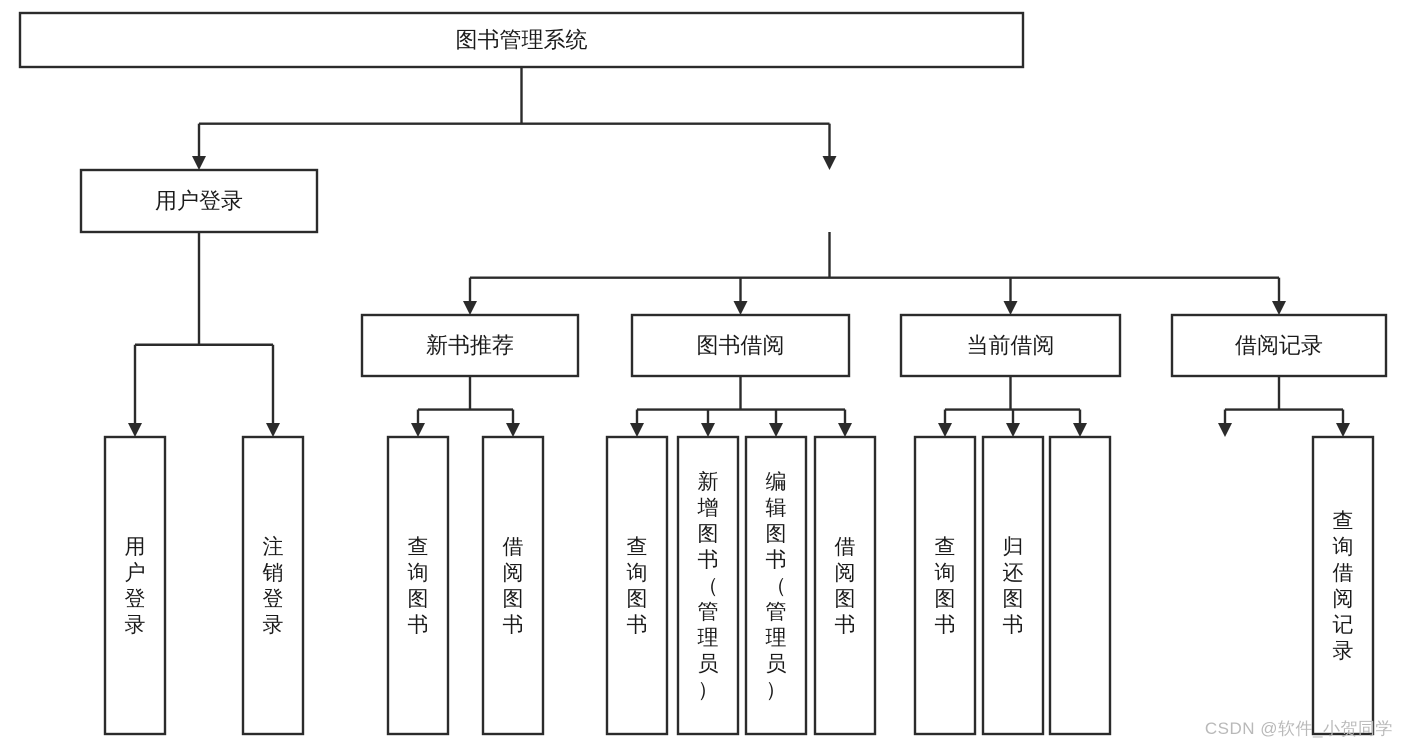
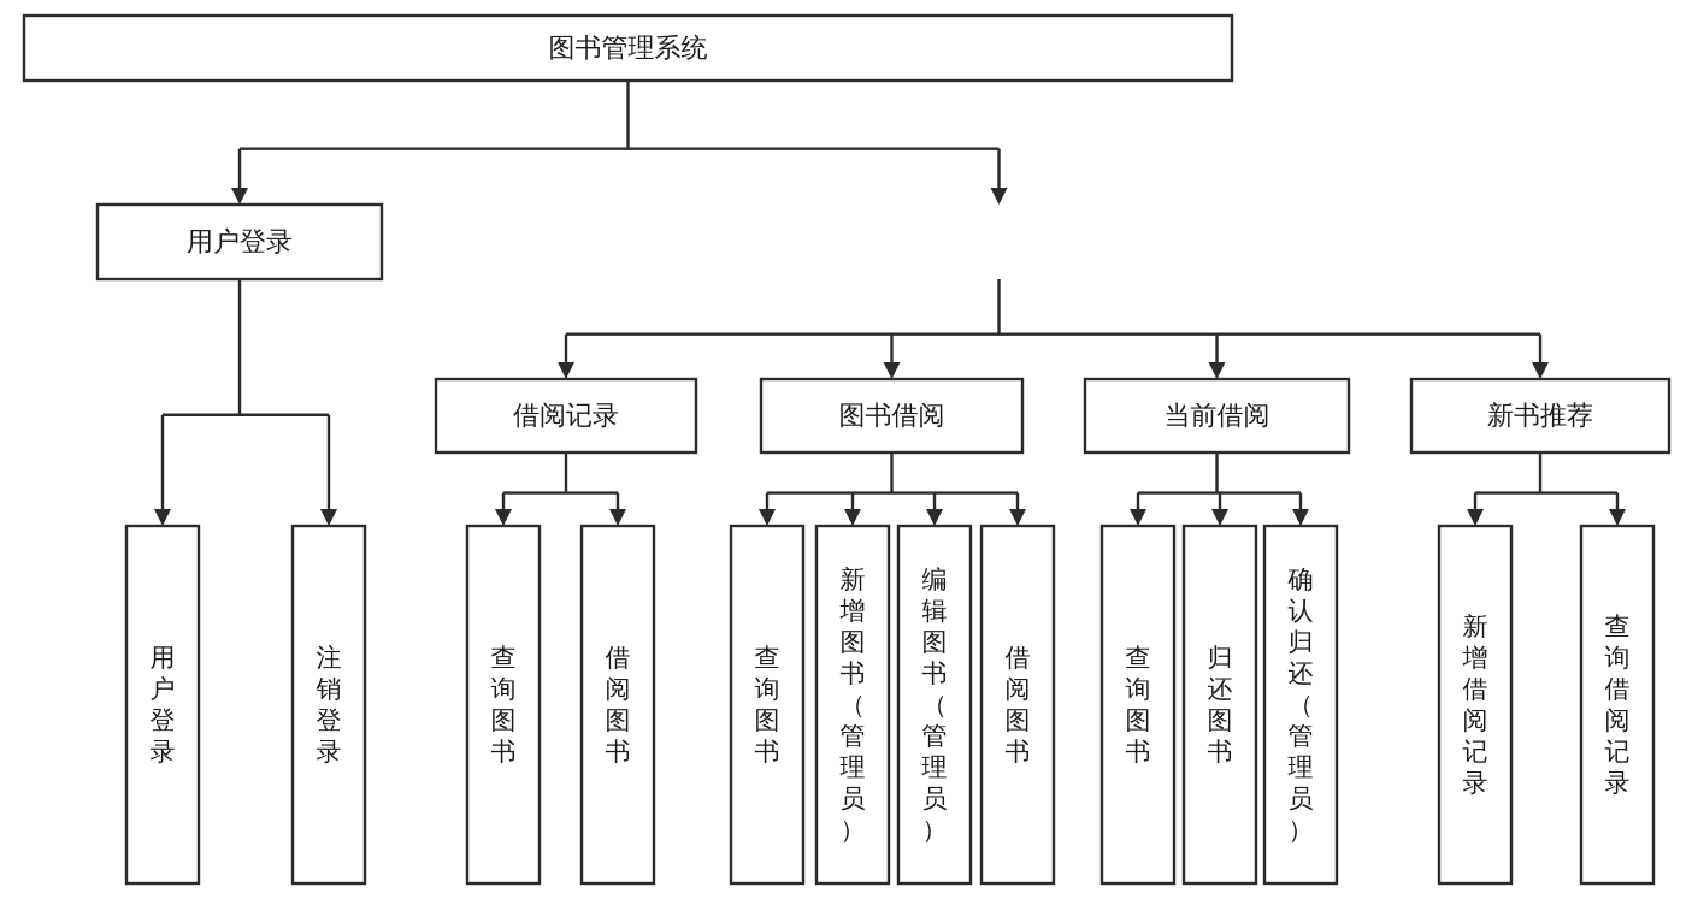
  图书管理系统
  用户登录
- 新书推荐
+ 借阅记录
  图书借阅
  当前借阅
- 借阅记录
+ 新书推荐
  用户登录
  注销登录
  查询图书
  借阅图书
  查询图书
  新增图书（管理员）
  编辑图书（管理员）
  借阅图书
  查询图书
  归还图书
+ 确认归还（管理员）
+ 新增借阅记录
  查询借阅记录
- CSDN @软件_小贺同学
